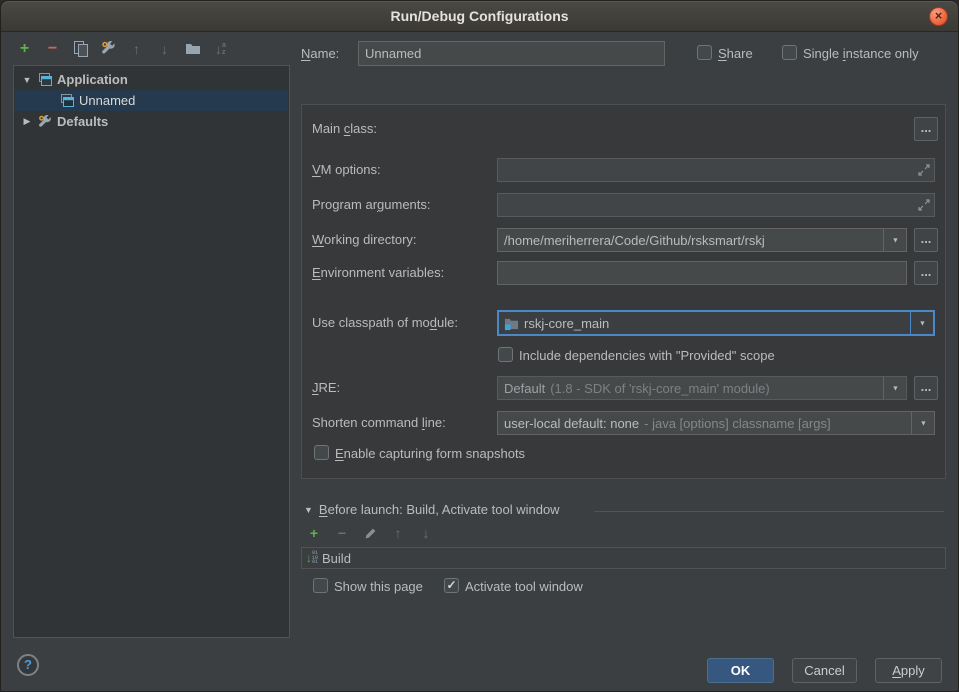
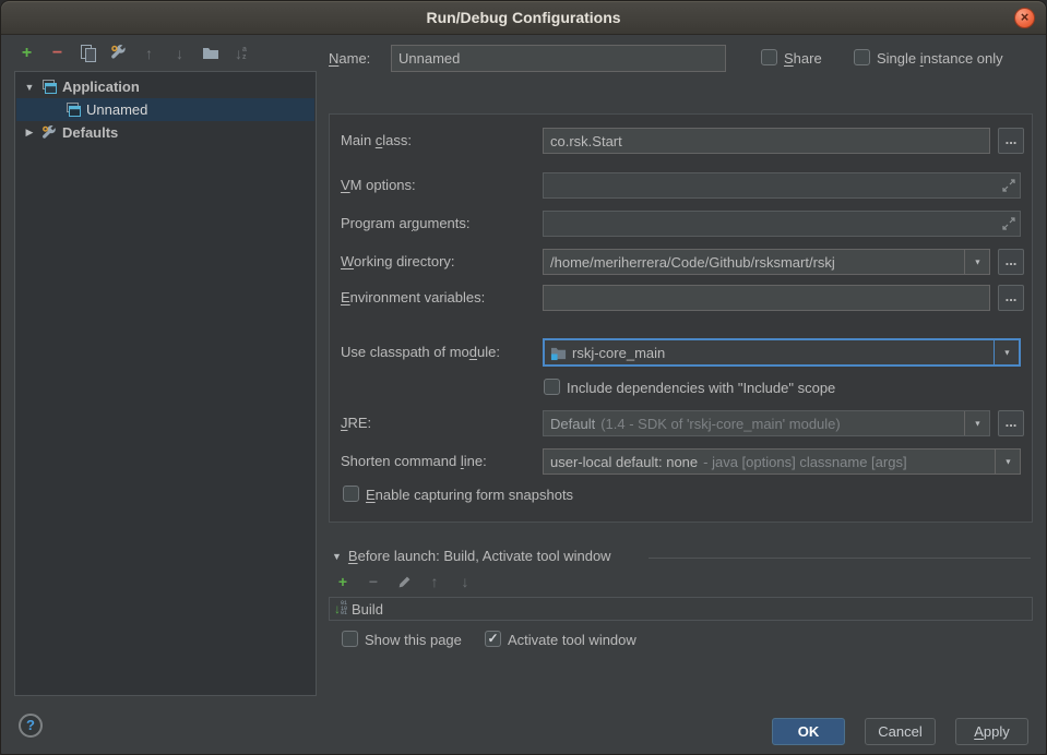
  Run/Debug Configurations
  ×
  +
  −
  ↑
  ↓
  ↓
  ▼
  Application
  Unnamed
  ▶
  Defaults
  Name:
  Unnamed
  Share
  Single instance only
  Main class:
+ co.rsk.Start
  ...
  VM options:
  Program arguments:
  Working directory:
  /home/meriherrera/Code/Github/rsksmart/rskj
  ▼
  ...
  Environment variables:
  ...
  Use classpath of module:
  rskj-core_main
  ▼
- Include dependencies with "Provided" scope
+ Include dependencies with "Include" scope
  JRE:
  Default
- (1.8 - SDK of 'rskj-core_main' module)
+ (1.4 - SDK of 'rskj-core_main' module)
  ▼
  ...
  Shorten command line:
  user-local default: none
  - java [options] classname [args]
  ▼
  Enable capturing form snapshots
  ▼
  Before launch: Build, Activate tool window
  +
  −
  ↑
  ↓
  ↓
  Build
  Show this page
  ✓
  Activate tool window
  ?
  OK
  Cancel
  Apply
